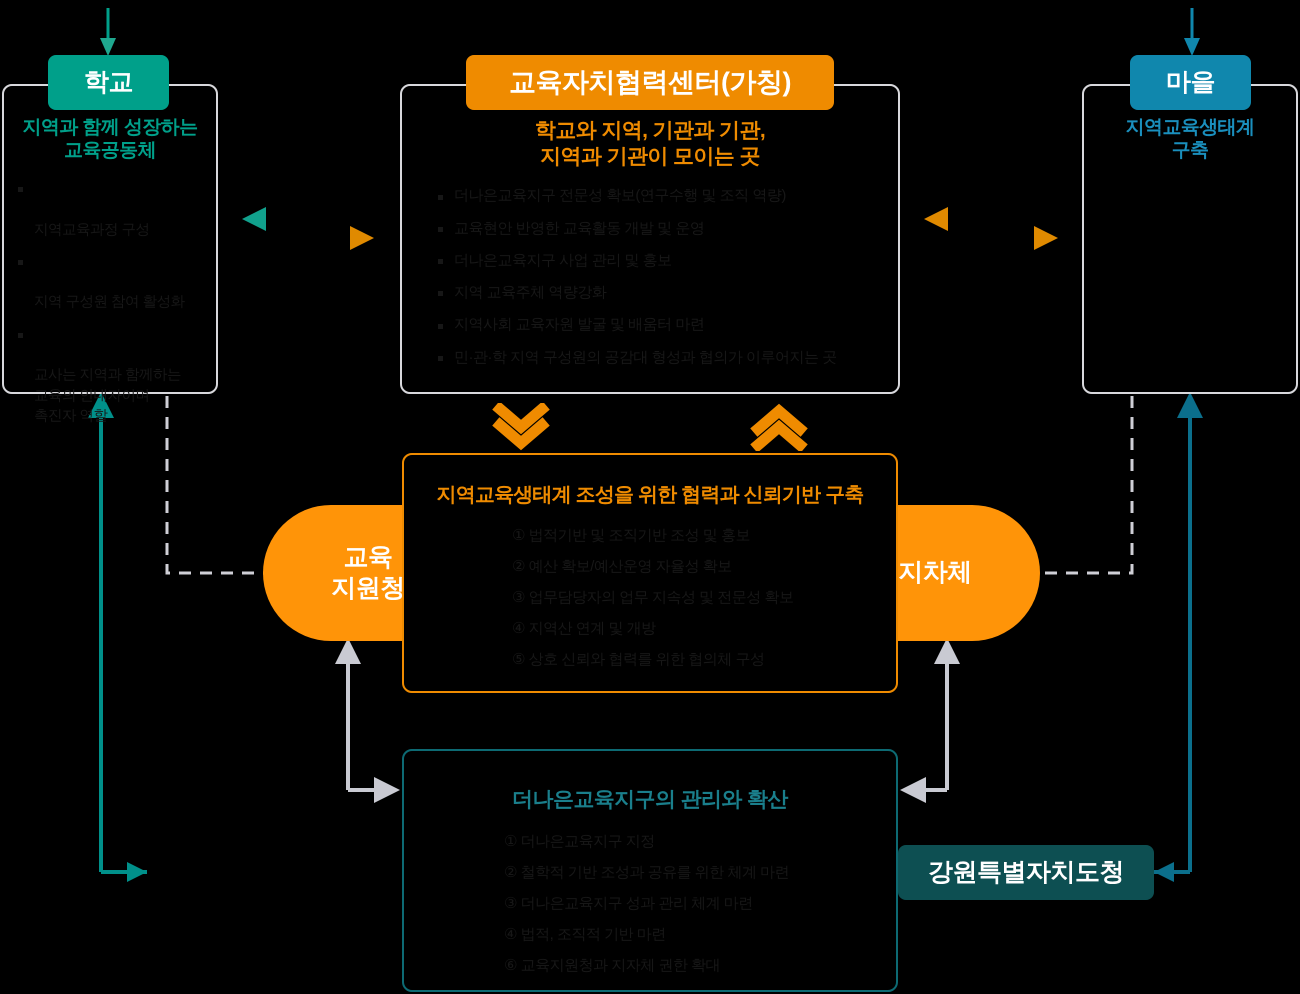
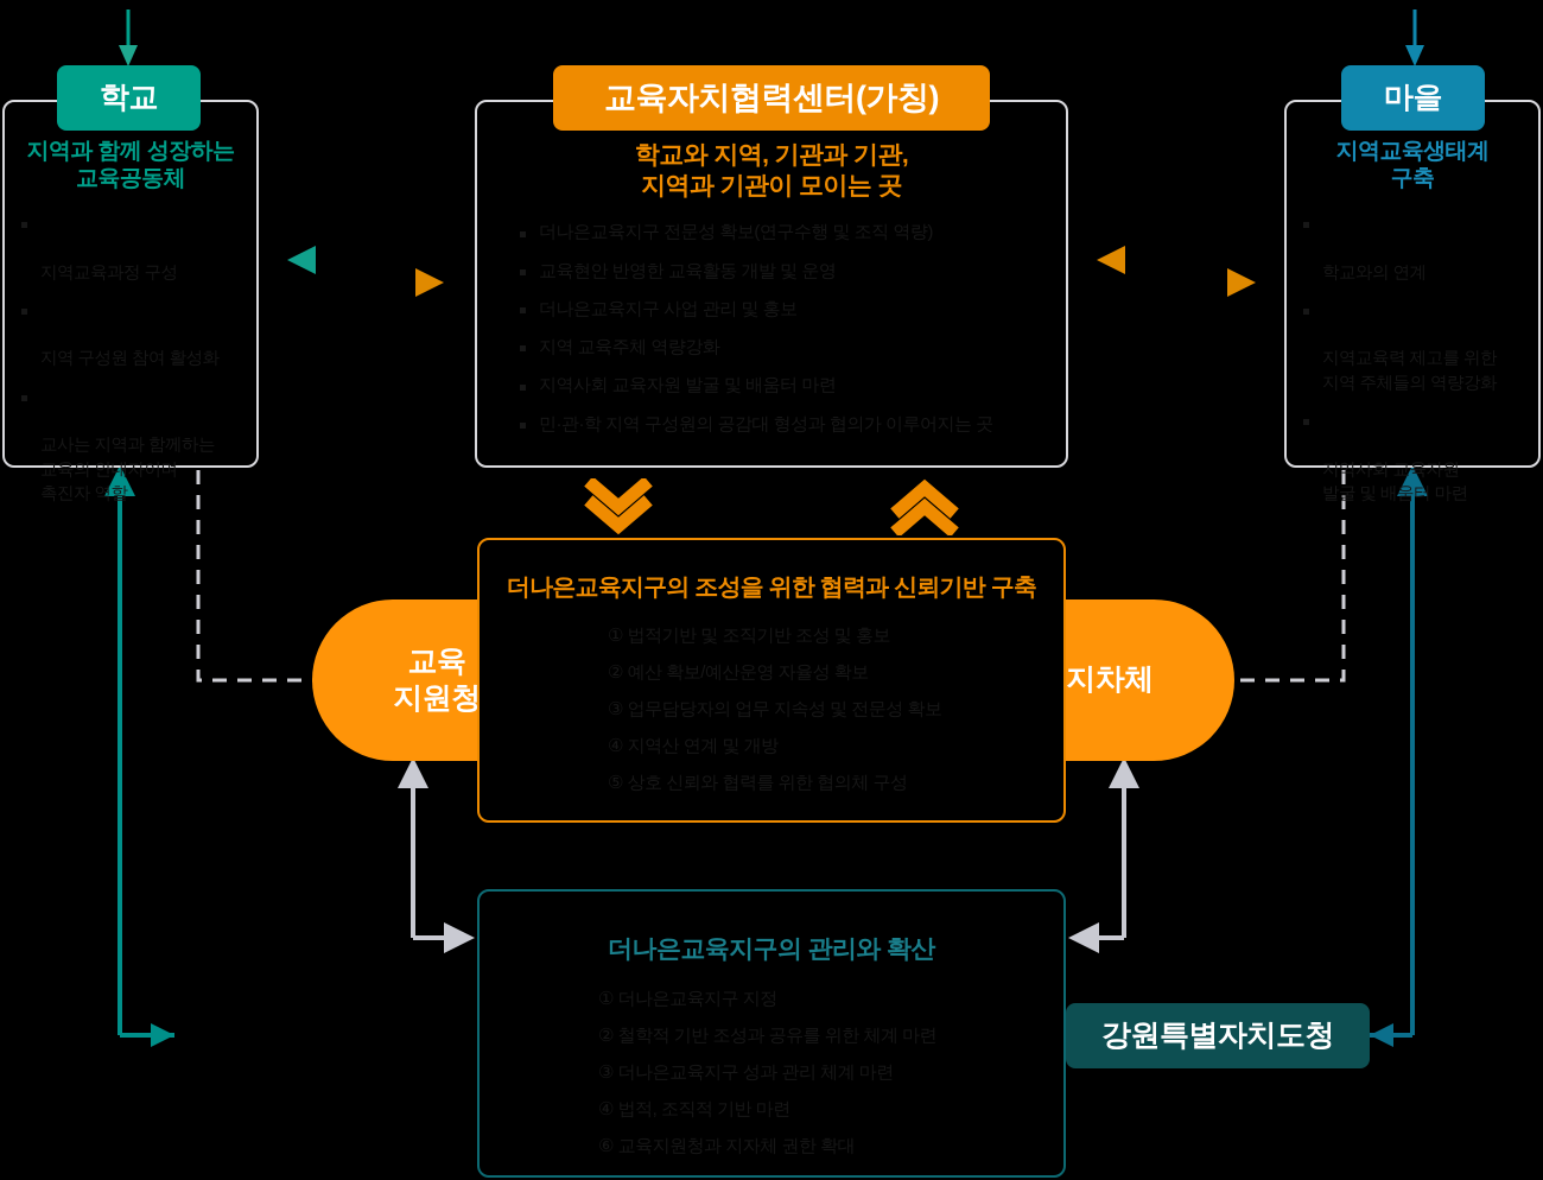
  교육
  지원청
  지차체
  지역과 함께 성장하는
  교육공동체
  교육의 안내자이며
  촉진자 역할
  학교
  학교와 지역, 기관과 기관,
  지역과 기관이 모이는 곳
  교육자치협력센터(가칭)
  지역교육생태계
  구축
+ 지역사회 교육자원
+ 발굴 및 배움터 마련
  마을
- 지역교육생태계 조성을 위한 협력과 신뢰기반 구축
+ 더나은교육지구의 조성을 위한 협력과 신뢰기반 구축
  더나은교육지구의 관리와 확산
  강원특별자치도청
